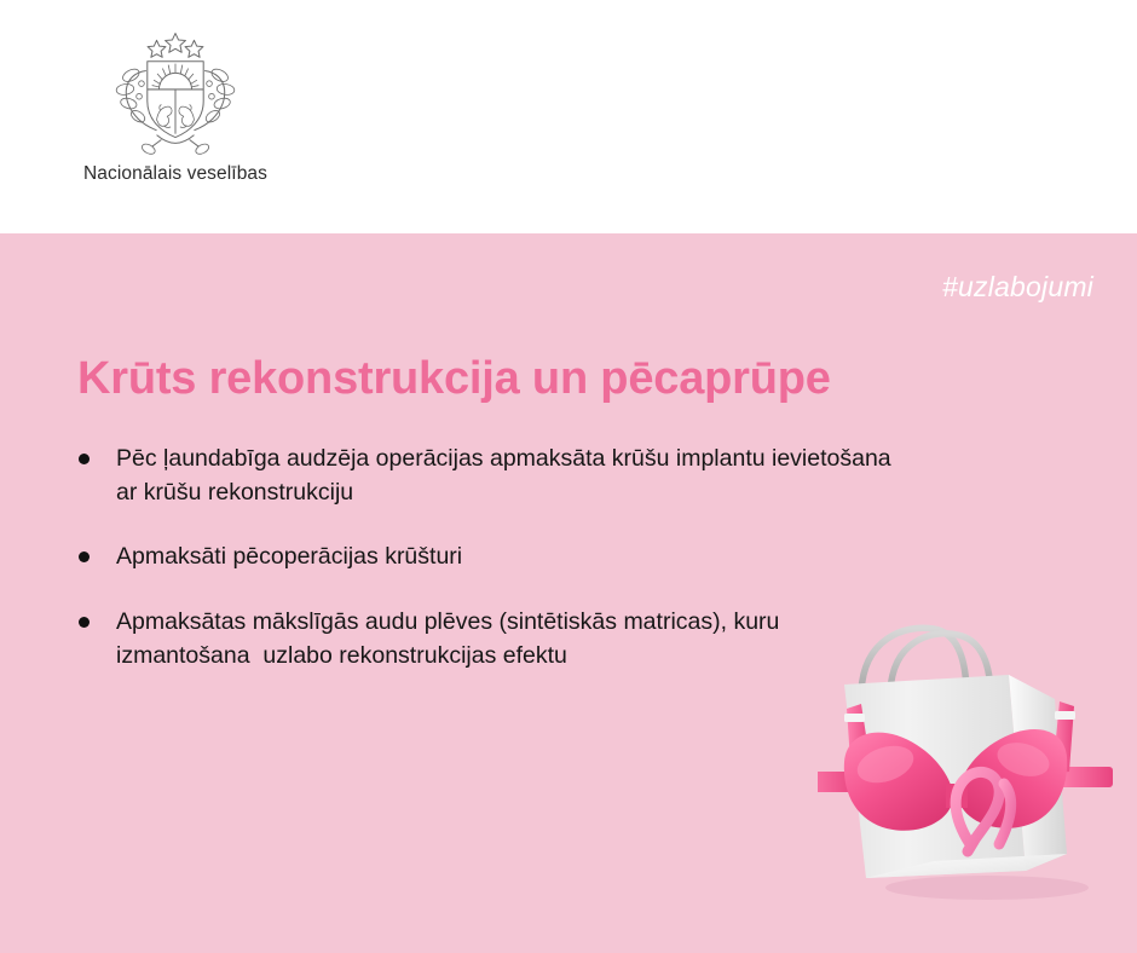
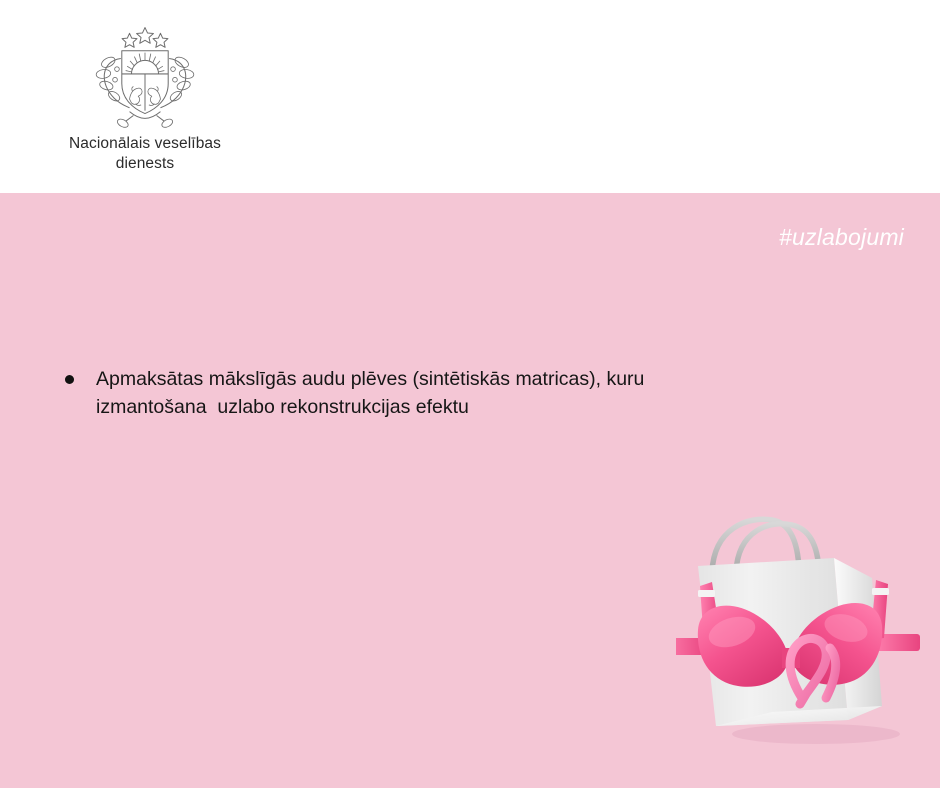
  Nacionālais veselības
+ dienests
  #uzlabojumi
- Krūts rekonstrukcija un pēcaprūpe
- Pēc ļaundabīga audzēja operācijas apmaksāta krūšu implantu ievietošana ar krūšu rekonstrukciju
- Apmaksāti pēcoperācijas krūšturi
  Apmaksātas mākslīgās audu plēves (sintētiskās matricas), kuru izmantošana uzlabo rekonstrukcijas efektu
